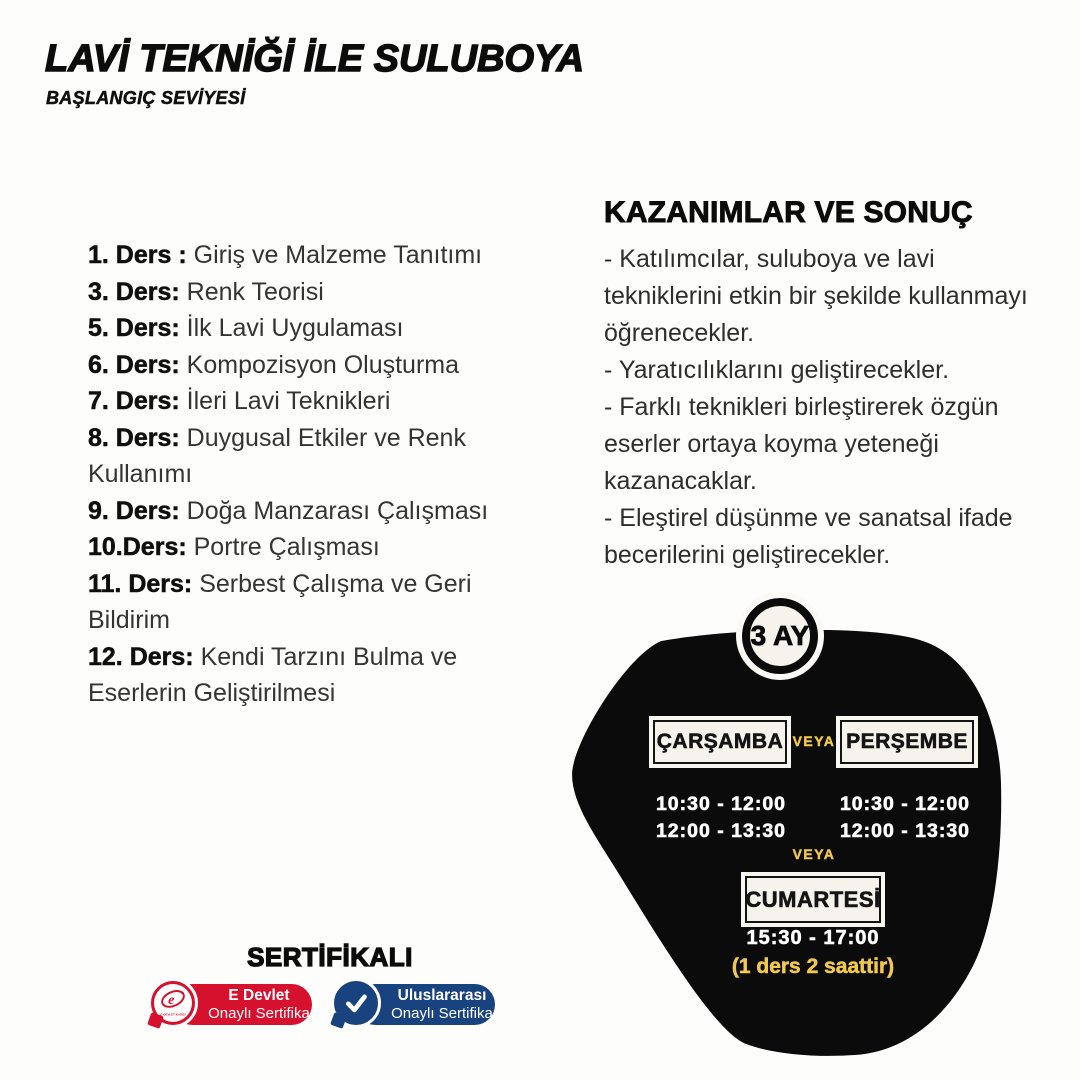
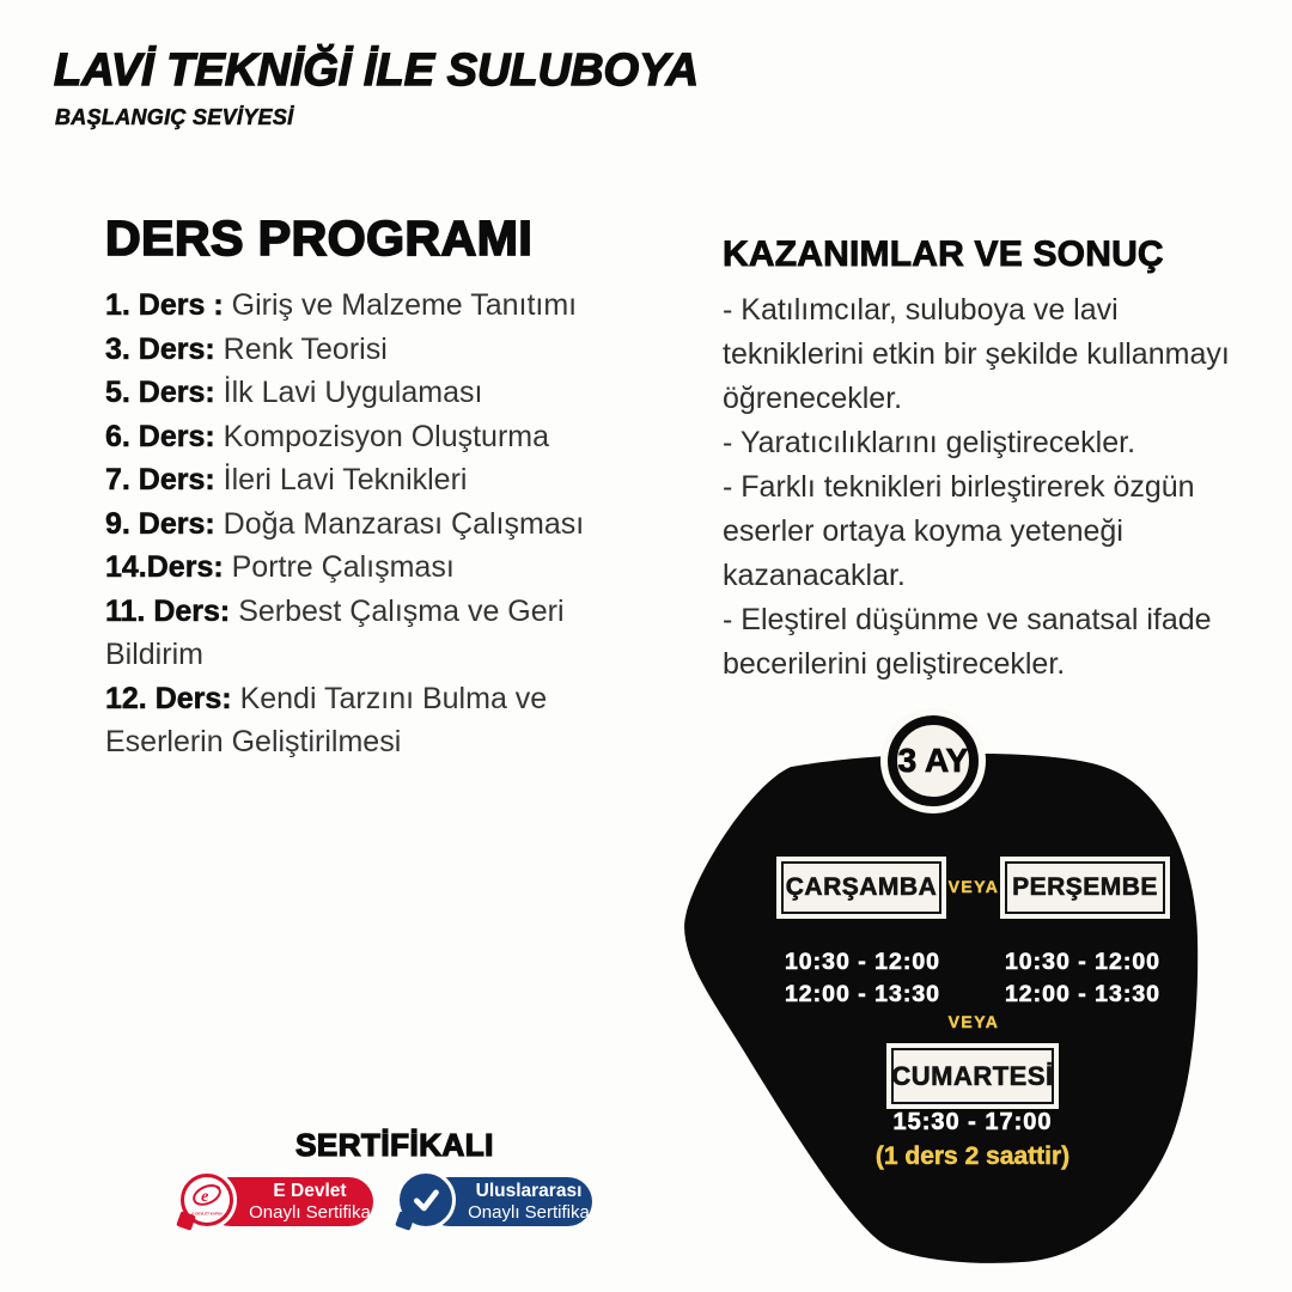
  LAVİ TEKNİĞİ İLE SULUBOYA
  BAŞLANGIÇ SEVİYESİ
+ DERS PROGRAMI
  1. Ders : Giriş ve Malzeme Tanıtımı
  3. Ders: Renk Teorisi
  5. Ders: İlk Lavi Uygulaması
  6. Ders: Kompozisyon Oluşturma
  7. Ders: İleri Lavi Teknikleri
- 8. Ders: Duygusal Etkiler ve Renk Kullanımı
  9. Ders: Doğa Manzarası Çalışması
- 10.Ders: Portre Çalışması
+ 14.Ders: Portre Çalışması
  11. Ders: Serbest Çalışma ve Geri Bildirim
  12. Ders: Kendi Tarzını Bulma ve Eserlerin Geliştirilmesi
  KAZANIMLAR VE SONUÇ
  - Katılımcılar, suluboya ve lavi tekniklerini etkin bir şekilde kullanmayı öğrenecekler.
  - Yaratıcılıklarını geliştirecekler.
  - Farklı teknikleri birleştirerek özgün eserler ortaya koyma yeteneği kazanacaklar.
  - Eleştirel düşünme ve sanatsal ifade becerilerini geliştirecekler.
  3 AY
  ÇARŞAMBA
  VEYA
  PERŞEMBE
  10:30 - 12:00
  12:00 - 13:30
  10:30 - 12:00
  12:00 - 13:30
  VEYA
  CUMARTESİ
  15:30 - 17:00
  (1 ders 2 saattir)
  SERTİFİKALI
  e
  E Devlet
  Onaylı Sertifika
  Uluslararası
  Onaylı Sertifika
